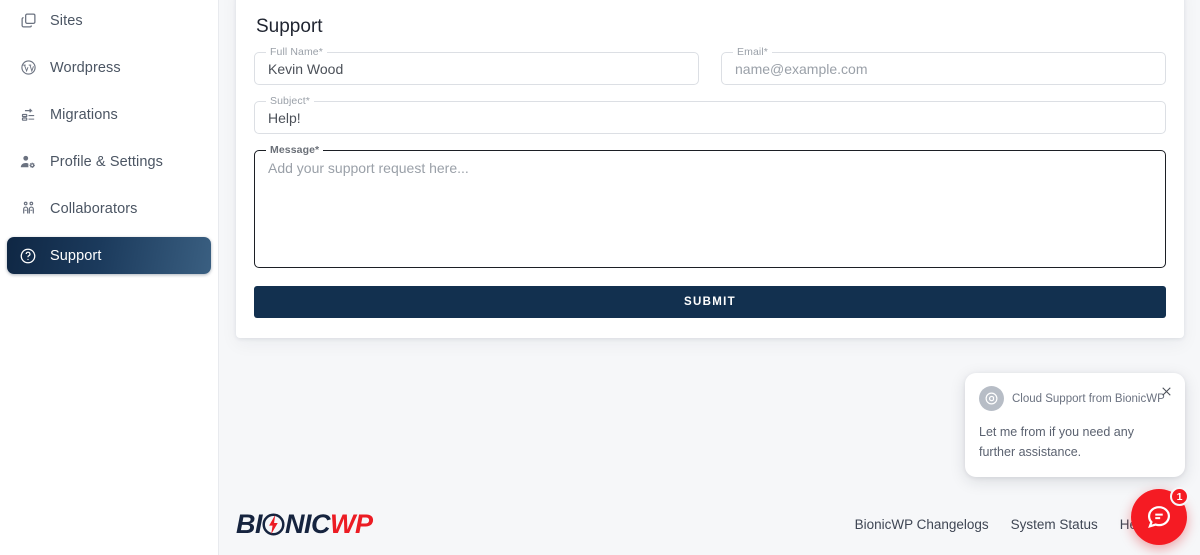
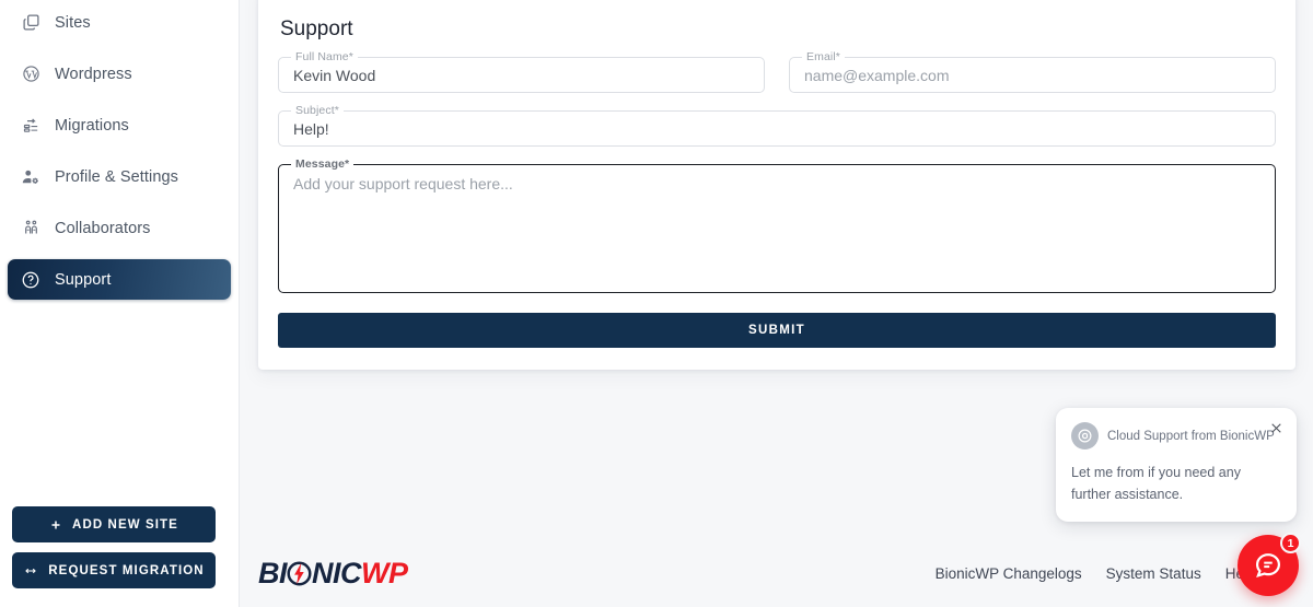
  Sites
  Wordpress
  Migrations
  Profile & Settings
  Collaborators
  Support
+ ADD NEW SITE
+ REQUEST MIGRATION
  Support
  Full Name*
  Kevin Wood
  Email*
  name@example.com
  Subject*
  Help!
  Message*
  Add your support request here...
  SUBMIT
  BI
  NIC
  WP
  BionicWP Changelogs
  System Status
  Cloud Support from BionicWP
  Let me from if you need any further assistance.
  1
